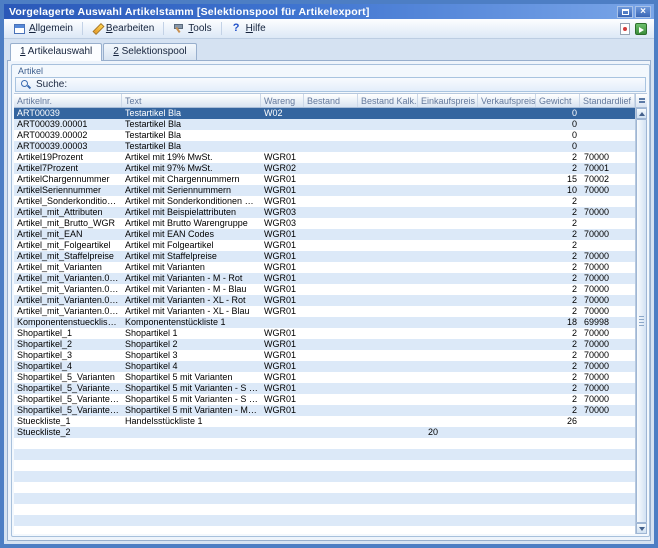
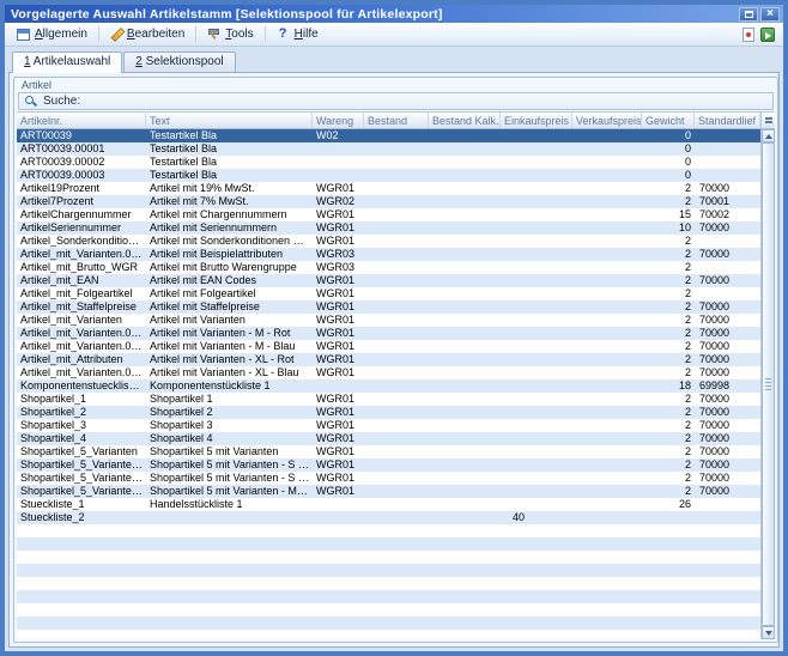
  Vorgelagerte Auswahl Artikelstamm [Selektionspool für Artikelexport]
  ×
  Allgemein
  Bearbeiten
  Tools
  ?
  Hilfe
  1 Artikelauswahl
  2 Selektionspool
  Artikel
  Suche:
  Artikelnr.
  Text
  Wareng
  Bestand
  Bestand Kalk.
  Einkaufspreis
  Verkaufspreis
  Gewicht
  Standardlief
  ART00039
  Testartikel Bla
  W02
  0
  ART00039.00001
  Testartikel Bla
  0
  ART00039.00002
  Testartikel Bla
  0
  ART00039.00003
  Testartikel Bla
  0
  Artikel19Prozent
  Artikel mit 19% MwSt.
  WGR01
  2
  70000
  Artikel7Prozent
- Artikel mit 97% MwSt.
+ Artikel mit 7% MwSt.
  WGR02
  2
  70001
  ArtikelChargennummer
  Artikel mit Chargennummern
  WGR01
  15
  70002
  ArtikelSeriennummer
  Artikel mit Seriennummern
  WGR01
  10
  70000
  Artikel_Sonderkonditionen
  Artikel mit Sonderkonditionen bei
  WGR01
  2
- Artikel_mit_Attributen
+ Artikel_mit_Varianten.005
  Artikel mit Beispielattributen
  WGR03
  2
  70000
  Artikel_mit_Brutto_WGR
  Artikel mit Brutto Warengruppe
  WGR03
  2
  Artikel_mit_EAN
  Artikel mit EAN Codes
  WGR01
  2
  70000
  Artikel_mit_Folgeartikel
  Artikel mit Folgeartikel
  WGR01
  2
  Artikel_mit_Staffelpreise
  Artikel mit Staffelpreise
  WGR01
  2
  70000
  Artikel_mit_Varianten
  Artikel mit Varianten
  WGR01
  2
  70000
  Artikel_mit_Varianten.003
  Artikel mit Varianten - M - Rot
  WGR01
  2
  70000
  Artikel_mit_Varianten.004
  Artikel mit Varianten - M - Blau
  WGR01
  2
  70000
- Artikel_mit_Varianten.005
+ Artikel_mit_Attributen
  Artikel mit Varianten - XL - Rot
  WGR01
  2
  70000
  Artikel_mit_Varianten.006
  Artikel mit Varianten - XL - Blau
  WGR01
  2
  70000
  Komponentenstueckliste_
  Komponentenstückliste 1
  18
  69998
  Shopartikel_1
  Shopartikel 1
  WGR01
  2
  70000
  Shopartikel_2
  Shopartikel 2
  WGR01
  2
  70000
  Shopartikel_3
  Shopartikel 3
  WGR01
  2
  70000
  Shopartikel_4
  Shopartikel 4
  WGR01
  2
  70000
  Shopartikel_5_Varianten
  Shopartikel 5 mit Varianten
  WGR01
  2
  70000
  Shopartikel_5_Varianten.1
  Shopartikel 5 mit Varianten - S - R
  WGR01
  2
  70000
  Shopartikel_5_Varianten.2
  Shopartikel 5 mit Varianten - S - B
  WGR01
  2
  70000
  Shopartikel_5_Varianten.3
  Shopartikel 5 mit Varianten - M - R
  WGR01
  2
  70000
  Stueckliste_1
  Handelsstückliste 1
  26
  Stueckliste_2
- 20
+ 40
